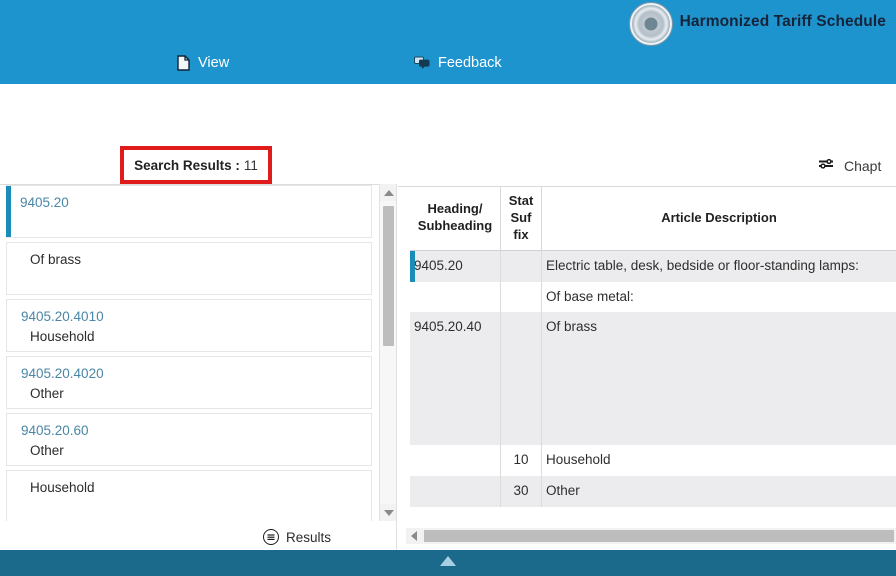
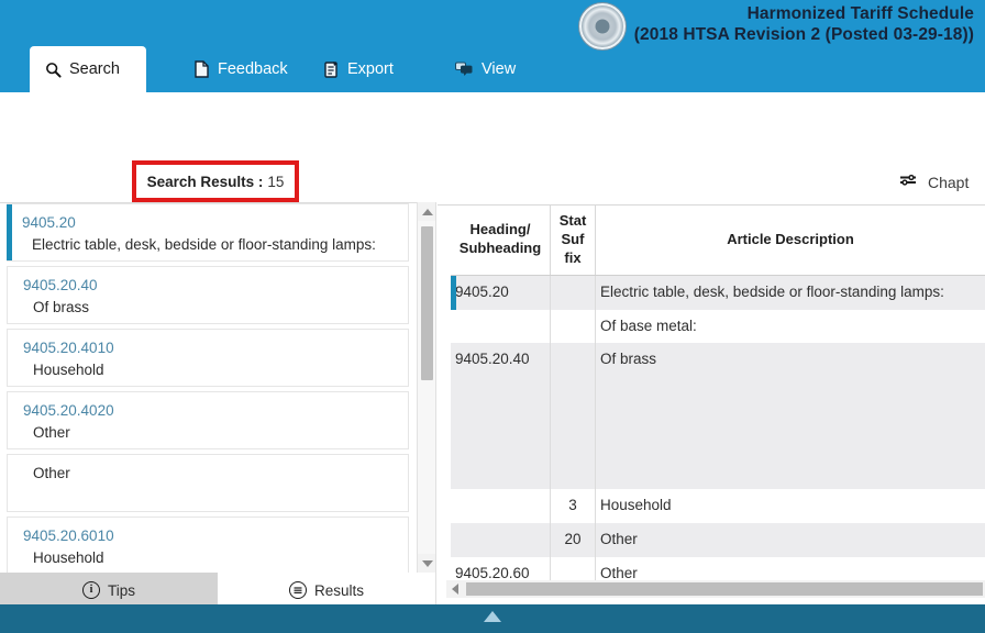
  Harmonized Tariff Schedule
+ (2018 HTSA Revision 2 (Posted 03-29-18))
+ Search
- View
+ Feedback
+ Export
- Feedback
+ View
  Search Results :
- 11
+ 15
  9405.20
+ Electric table, desk, bedside or floor-standing lamps:
+ 9405.20.40
  Of brass
  9405.20.4010
  Household
  9405.20.4020
  Other
- 9405.20.60
  Other
+ 9405.20.6010
  Household
+ i
+ Tips
  Results
  Chapt
  Heading/ Subheading	Stat Suf fix	Article Description
  9405.20		Electric table, desk, bedside or floor-standing lamps:
  		Of base metal:
  9405.20.40		Of brass
- 	10	Household
+ 	3	Household
- 	30	Other
+ 	20	Other
+ 9405.20.60		Other
